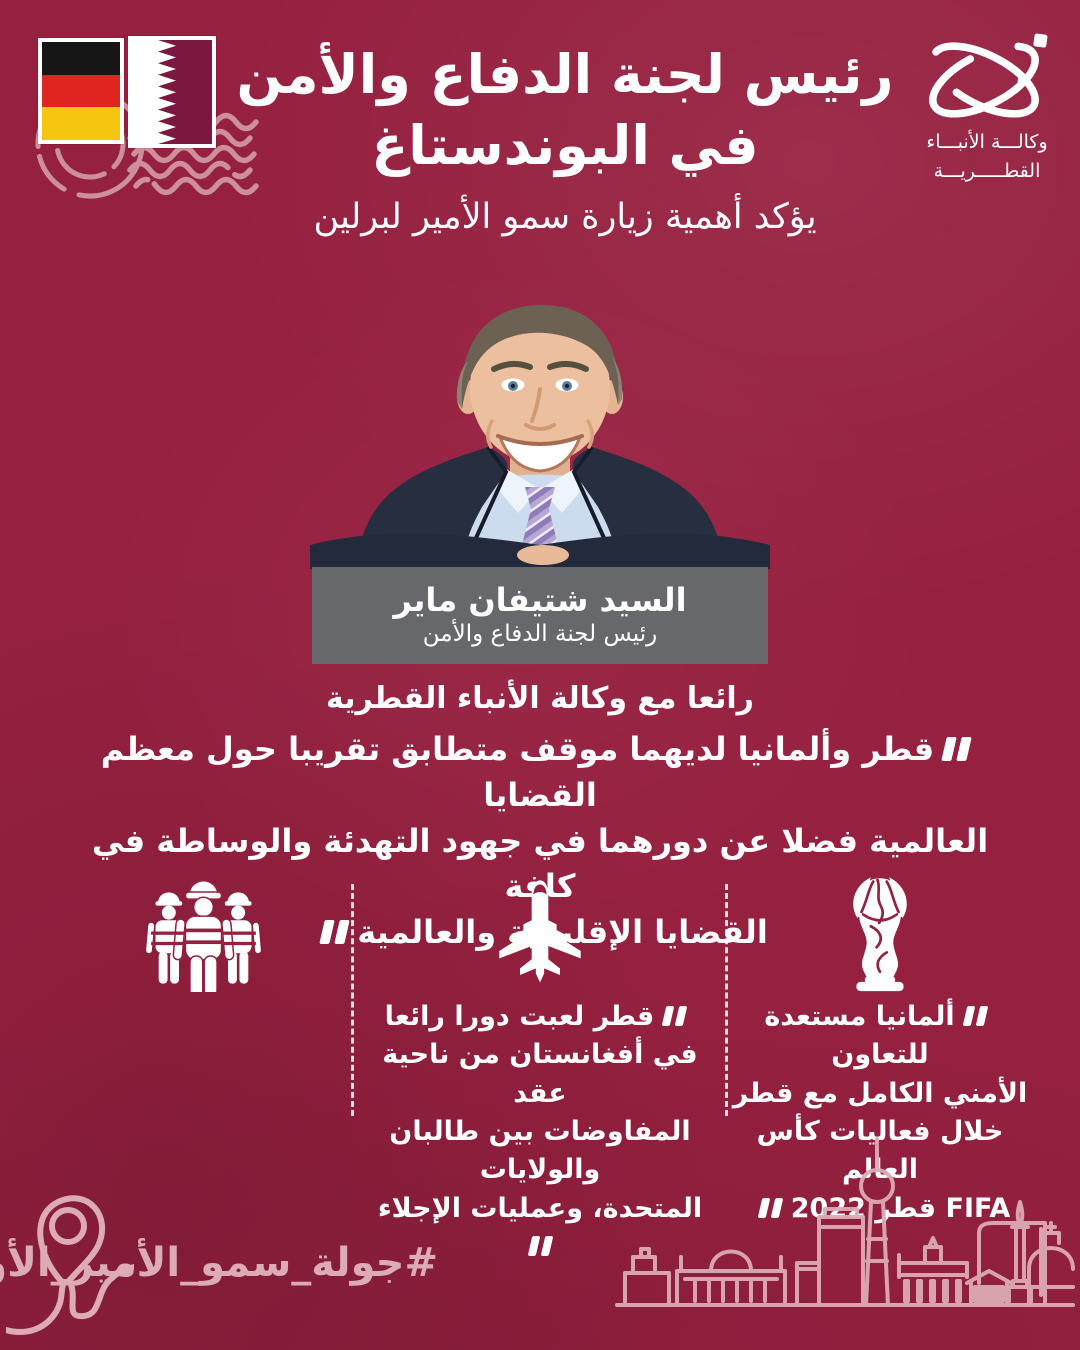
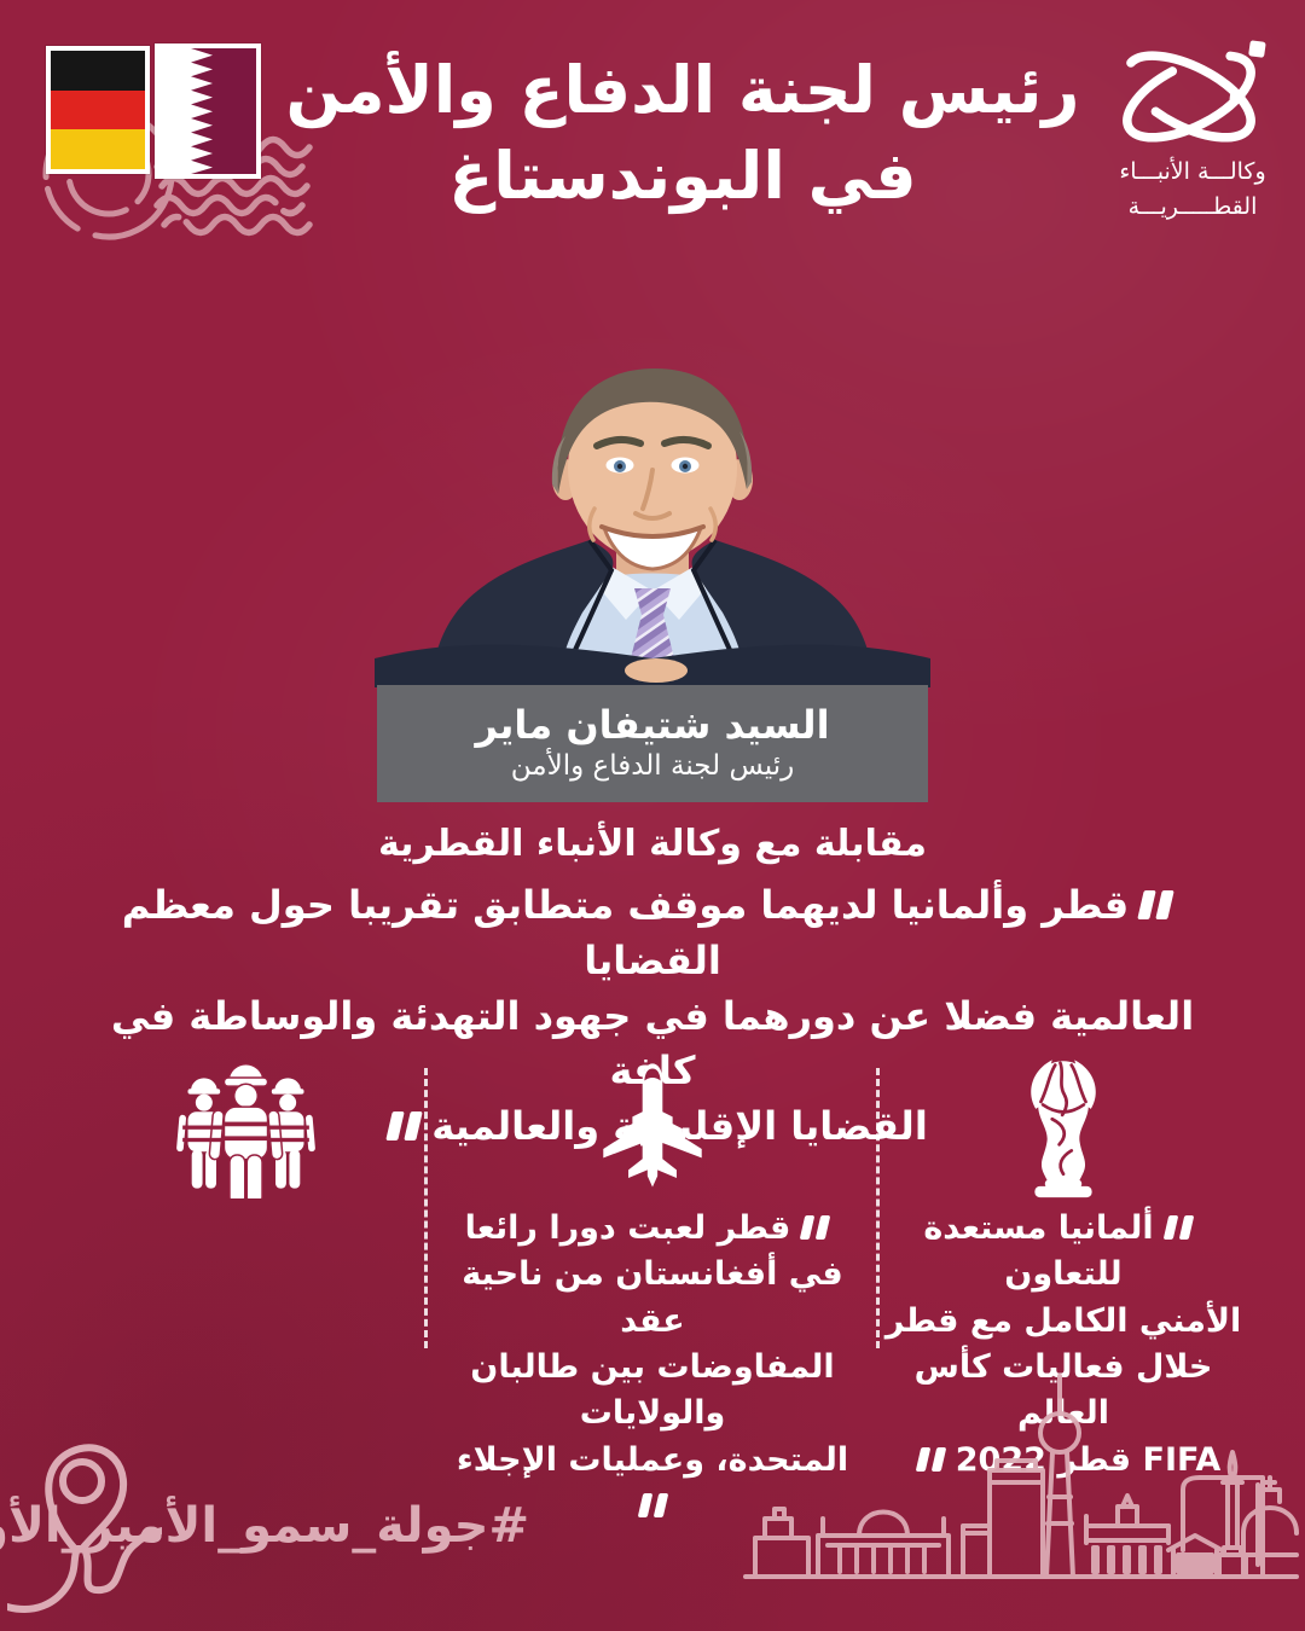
  وكالـــة الأنبـــاء
  القطـــــريـــة
  رئيس لجنة الدفاع والأمن
  في البوندستاغ
- يؤكد أهمية زيارة سمو الأمير لبرلين
  السيد شتيفان ماير
  رئيس لجنة الدفاع والأمن
- رائعا مع وكالة الأنباء القطرية
+ مقابلة مع وكالة الأنباء القطرية
  قطر وألمانيا لديهما موقف متطابق تقريبا حول معظم القضايا
  العالمية فضلا عن دورهما في جهود التهدئة والوساطة في كاة
  القضايا الإقلية والعالمية
  قطر لعبت دورا رائعا
  في أفغانستان من ناحية عقد
  المفاوضات بين طالبان والولايات
  المتحدة، وعمليات الإجلاء
  ألمانيا مستعدة للتعاون
  الأمني الكامل مع قطر
  خلال فعاليات كأس العلم
  FIFA قط 20
  #جولة_سمو_الأمير_الأ
